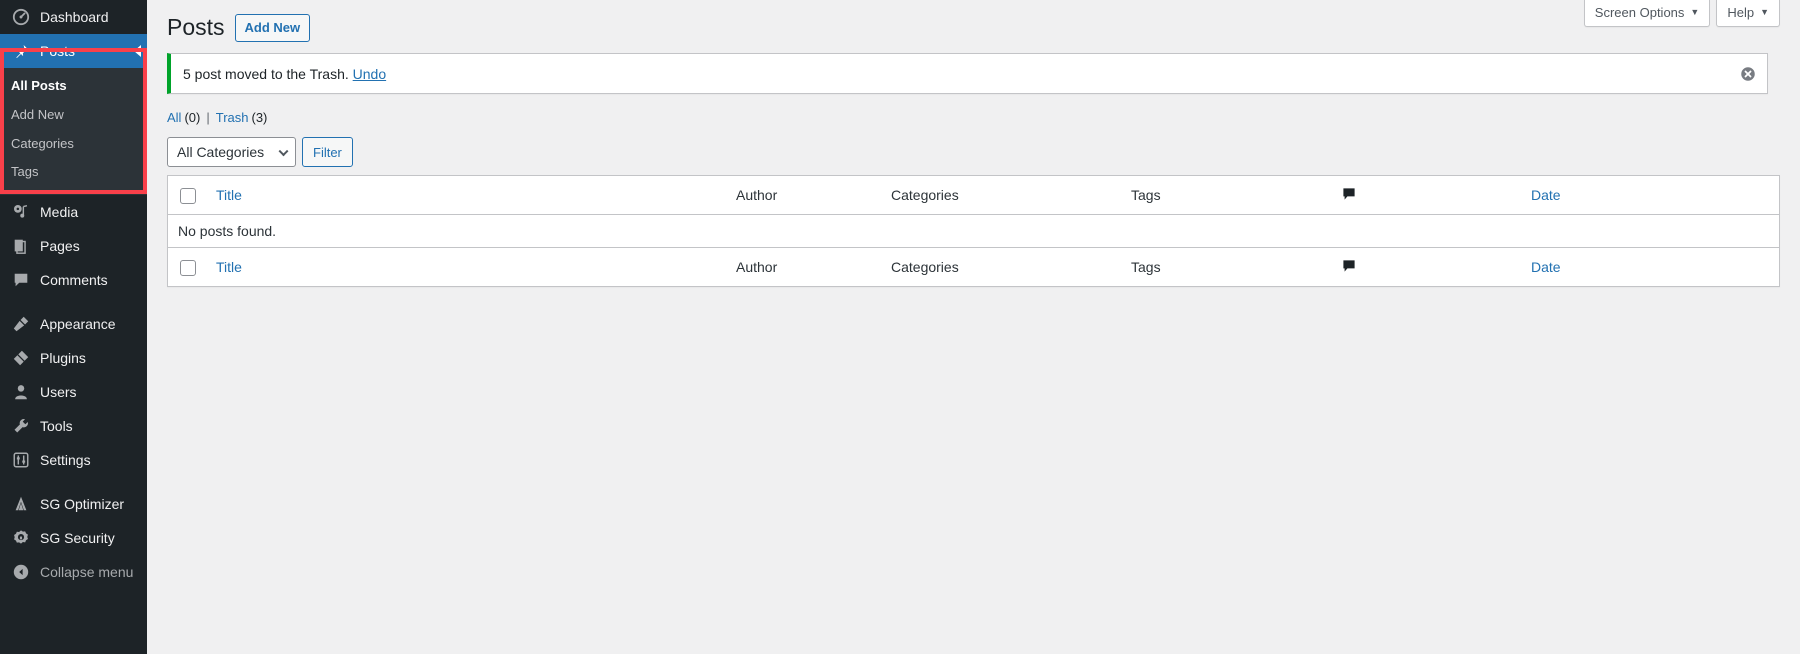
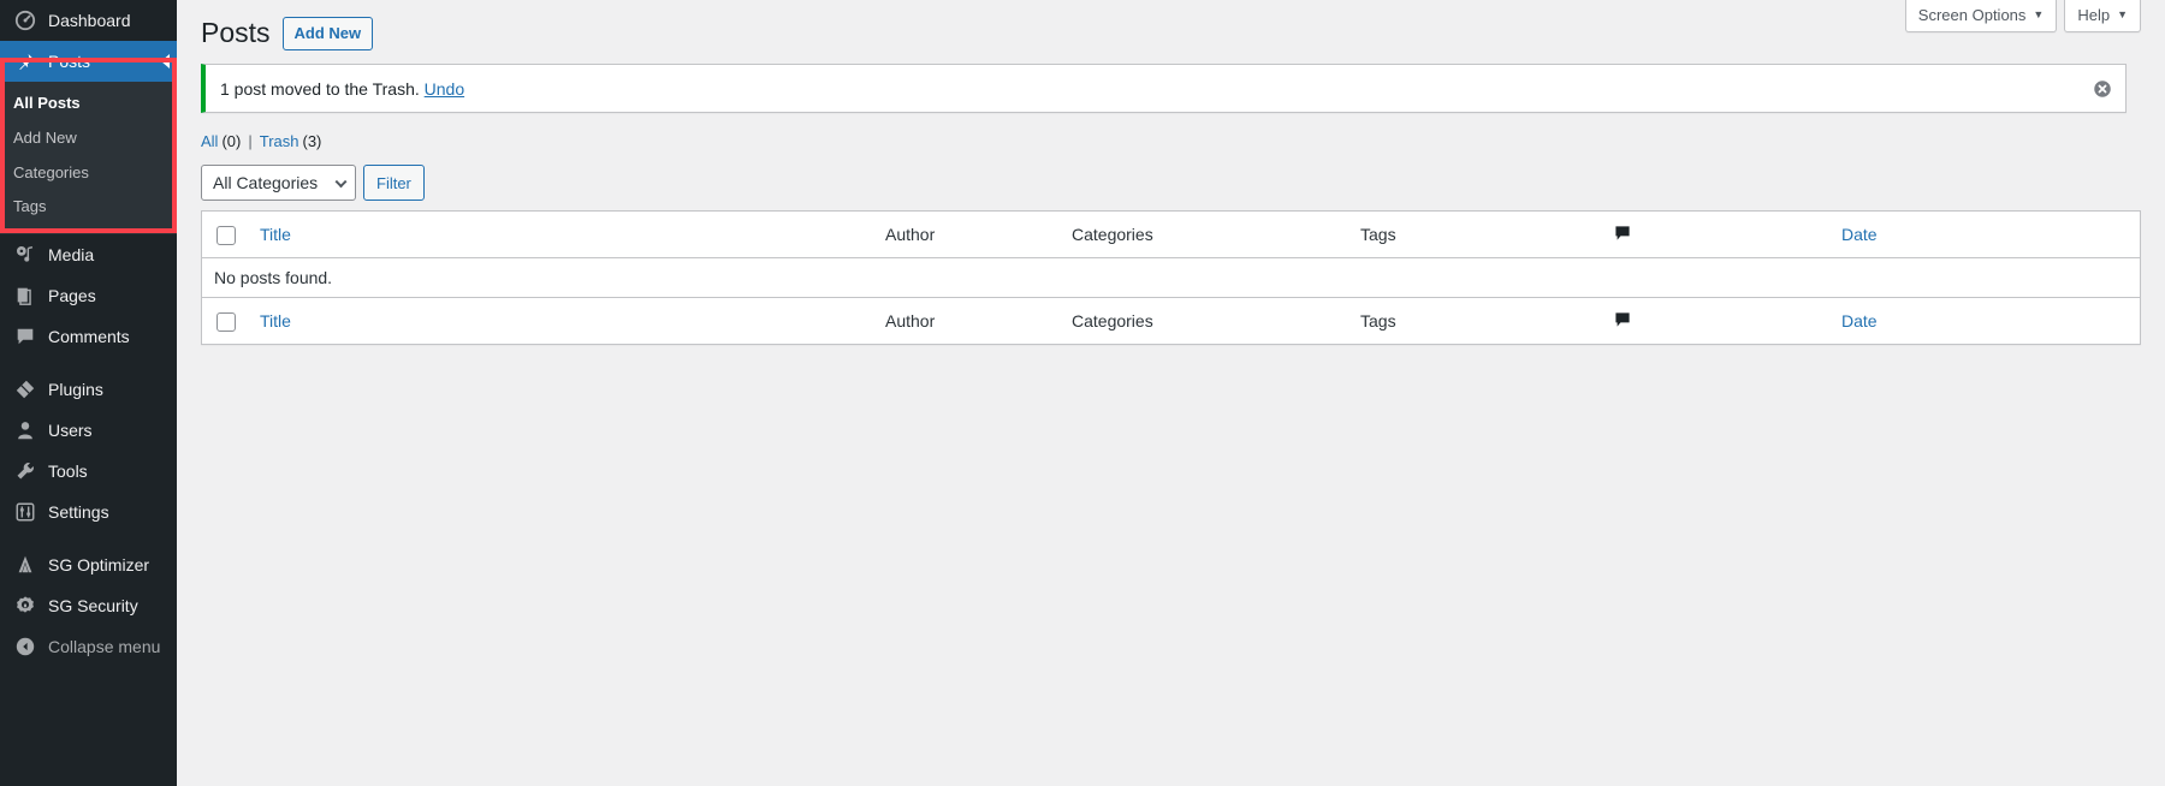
  Dashboard
  Posts
  All Posts
  Add New
  Categories
  Tags
  Media
  Pages
  Comments
- Appearance
  Plugins
  Users
  Tools
  Settings
  SG Optimizer
  SG Security
  Collapse menu
  Screen Options
  ▼
  Help
  ▼
  Posts
  Add New
- 5 post moved to the Trash. Undo
+ 1 post moved to the Trash. Undo
  All (0)
  |
  Trash (3)
  All Categories
  Filter
  	Title	Author	Categories	Tags		Date
  No posts found.
  	Title	Author	Categories	Tags		Date
